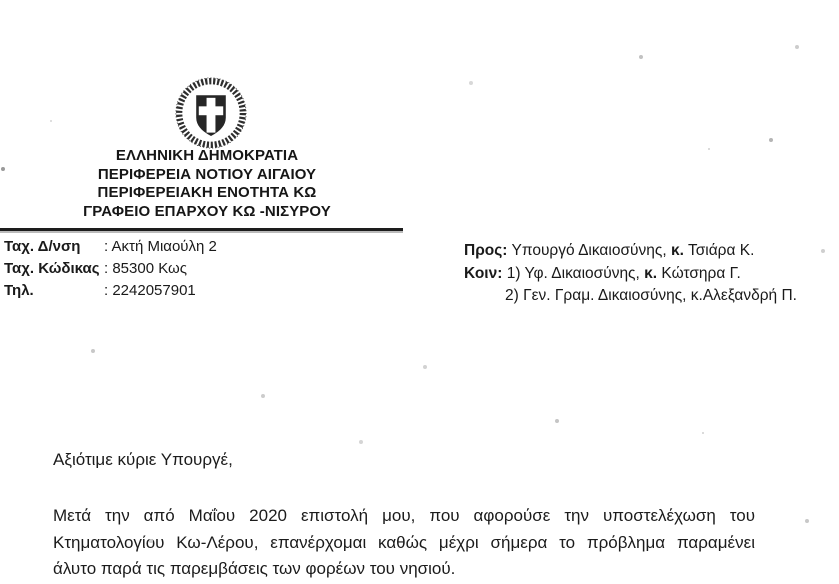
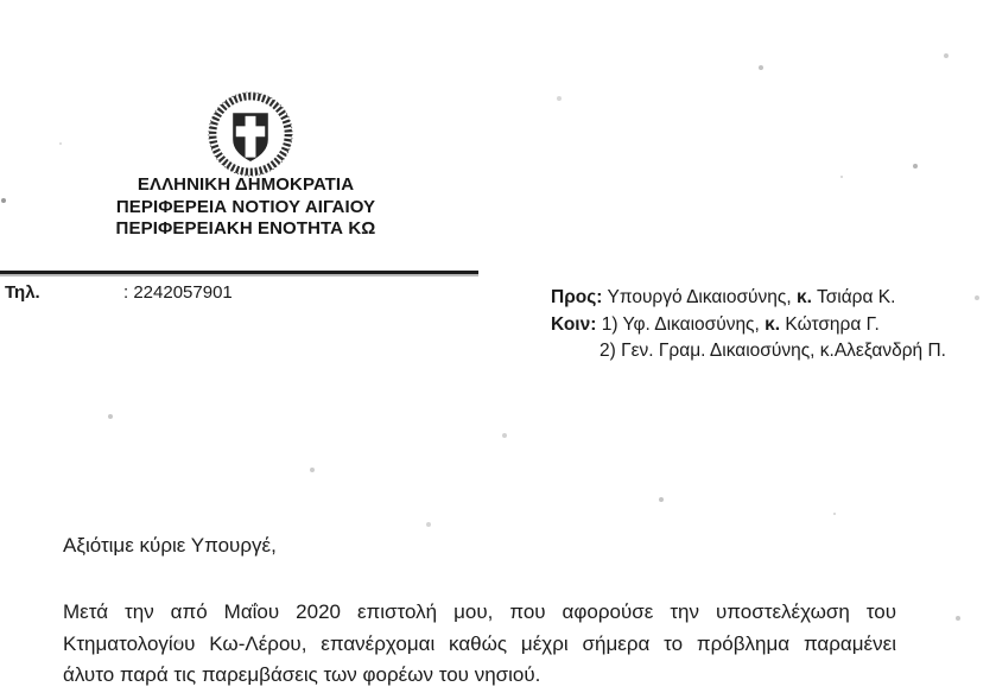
  ΕΛΛΗΝΙΚΗ ΔΗΜΟΚΡΑΤΙΑ
  ΠΕΡΙΦΕΡΕΙΑ ΝΟΤΙΟΥ ΑΙΓΑΙΟΥ
  ΠΕΡΙΦΕΡΕΙΑΚΗ ΕΝΟΤΗΤΑ ΚΩ
- ΓΡΑΦΕΙΟ ΕΠΑΡΧΟΥ ΚΩ -ΝΙΣΥΡΟΥ
- Ταχ. Δ/νση : Ακτή Μιαούλη 2
- Ταχ. Κώδικας : 85300 Κως
  Τηλ. : 2242057901
  Προς: Υπουργό Δικαιοσύνης, κ. Τσιάρα Κ.
  Κοιν: 1) Υφ. Δικαιοσύνης, κ. Κώτσηρα Γ.
  2) Γεν. Γραμ. Δικαιοσύνης, κ.Αλεξανδρή Π.
  Αξιότιμε κύριε Υπουργέ,
  Μετά την από Μαΐου 2020 επιστολή μου, που αφορούσε την υποστελέχωση του
  Κτηματολογίου Κω-Λέρου, επανέρχομαι καθώς μέχρι σήμερα το πρόβλημα παραμένει
  άλυτο παρά τις παρεμβάσεις των φορέων του νησιού.
